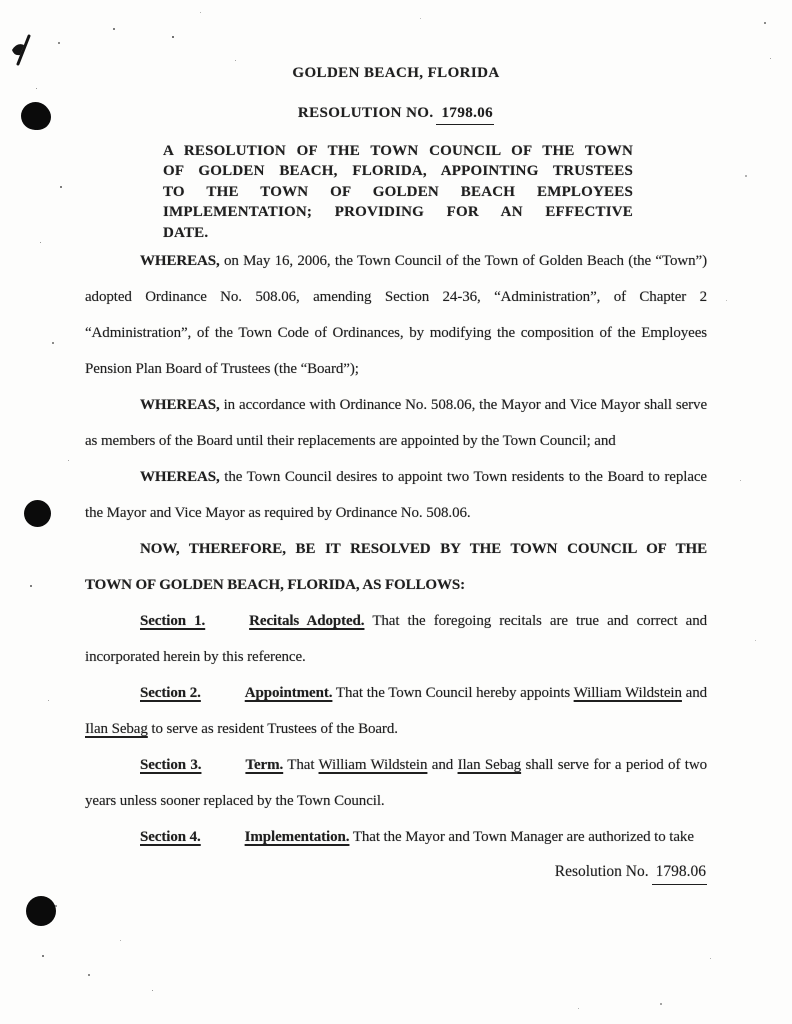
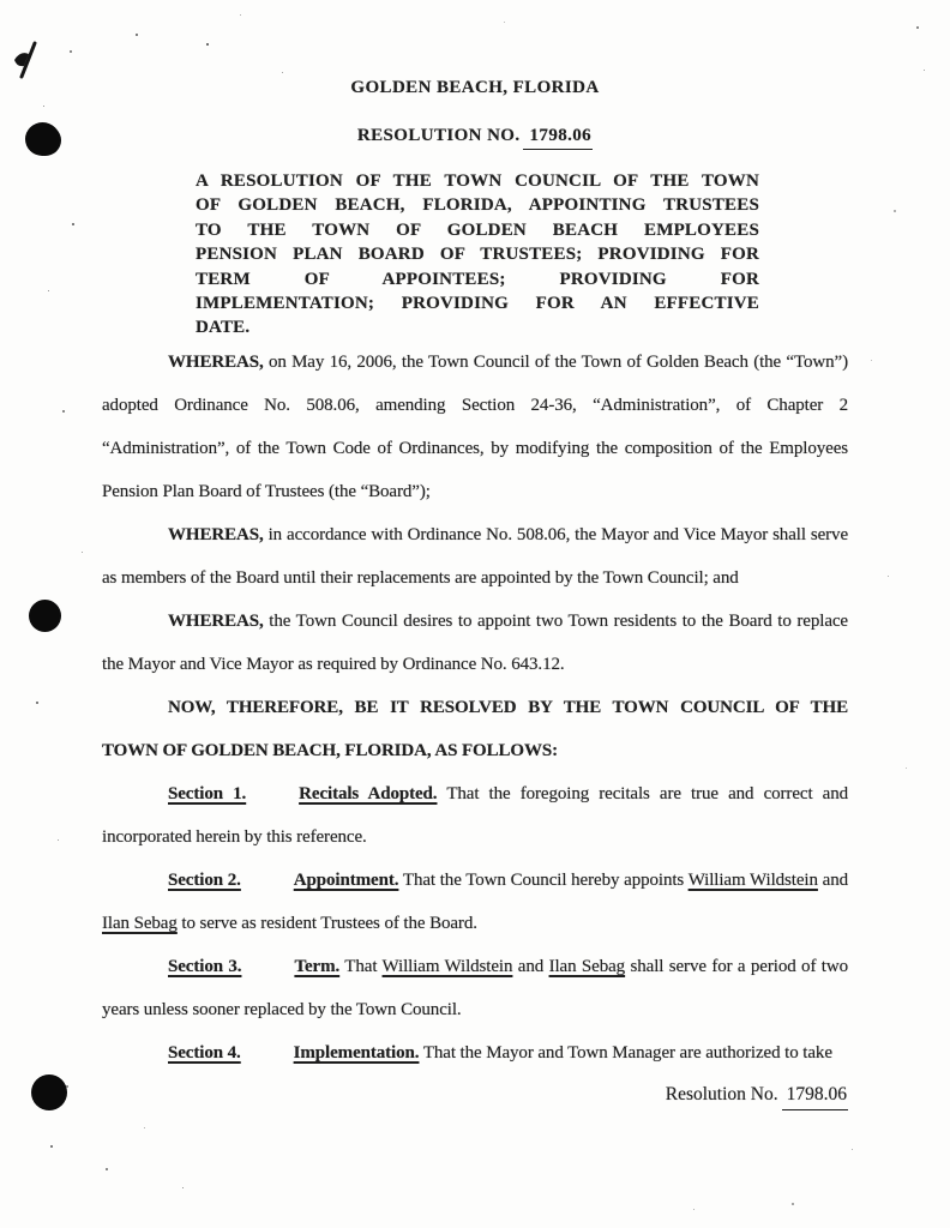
  GOLDEN BEACH, FLORIDA
  RESOLUTION NO. 1798.06
  A RESOLUTION OF THE TOWN COUNCIL OF THE TOWN
  OF GOLDEN BEACH, FLORIDA, APPOINTING TRUSTEES
  TO THE TOWN OF GOLDEN BEACH EMPLOYEES
+ PENSION PLAN BOARD OF TRUSTEES; PROVIDING FOR
+ TERM OF APPOINTEES; PROVIDING FOR
  IMPLEMENTATION; PROVIDING FOR AN EFFECTIVE
  DATE.
  WHEREAS, on May 16, 2006, the Town Council of the Town of Golden Beach (the “Town”) adopted Ordinance No. 508.06, amending Section 24-36, “Administration”, of Chapter 2 “Administration”, of the Town Code of Ordinances, by modifying the composition of the Employees Pension Plan Board of Trustees (the “Board”);
  WHEREAS, in accordance with Ordinance No. 508.06, the Mayor and Vice Mayor shall serve as members of the Board until their replacements are appointed by the Town Council; and
- WHEREAS, the Town Council desires to appoint two Town residents to the Board to replace the Mayor and Vice Mayor as required by Ordinance No. 508.06.
+ WHEREAS, the Town Council desires to appoint two Town residents to the Board to replace the Mayor and Vice Mayor as required by Ordinance No. 643.12.
  NOW, THEREFORE, BE IT RESOLVED BY THE TOWN COUNCIL OF THE
  TOWN OF GOLDEN BEACH, FLORIDA, AS FOLLOWS:
  Section 1. Recitals Adopted. That the foregoing recitals are true and correct and incorporated herein by this reference.
  Section 2. Appointment. That the Town Council hereby appoints William Wildstein and Ilan Sebag to serve as resident Trustees of the Board.
  Section 3. Term. That William Wildstein and Ilan Sebag shall serve for a period of two years unless sooner replaced by the Town Council.
  Section 4. Implementation. That the Mayor and Town Manager are authorized to take
  Resolution No. 1798.06
